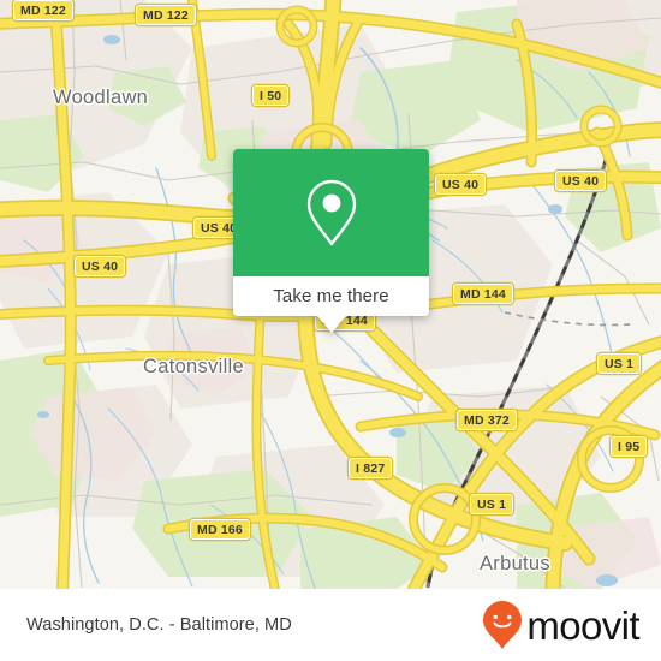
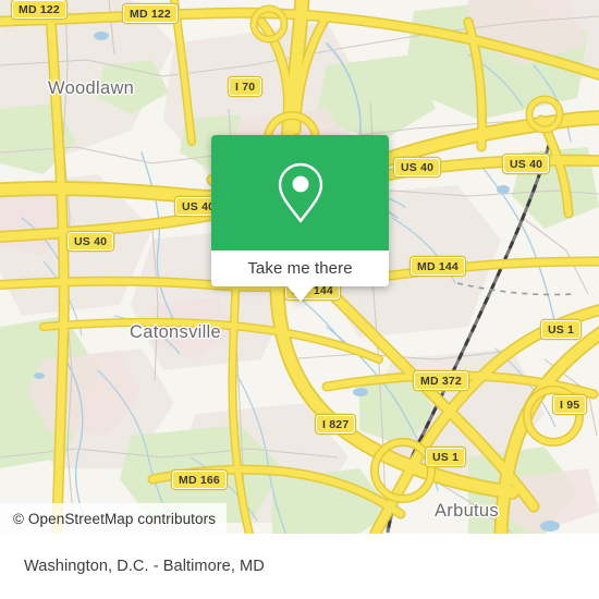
  Woodlawn
  Catonsville
  Arbutus
  MD 122
  MD 122
- I 50
+ I 70
  US 40
  US 40
  US 4
  US 40
  MD 144
  MD 144
  US 1
  MD 372
  I 95
  I 827
  US 1
  MD 166
  Take me there
+ © OpenStreetMap contributors
  Washington, D.C. - Baltimore, MD
- moovit
